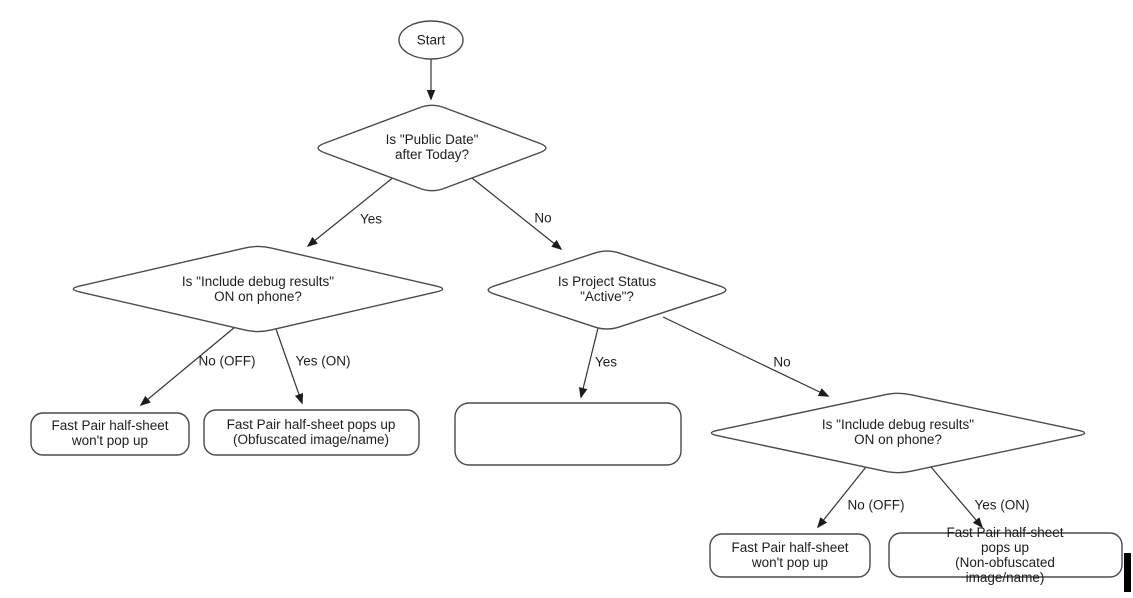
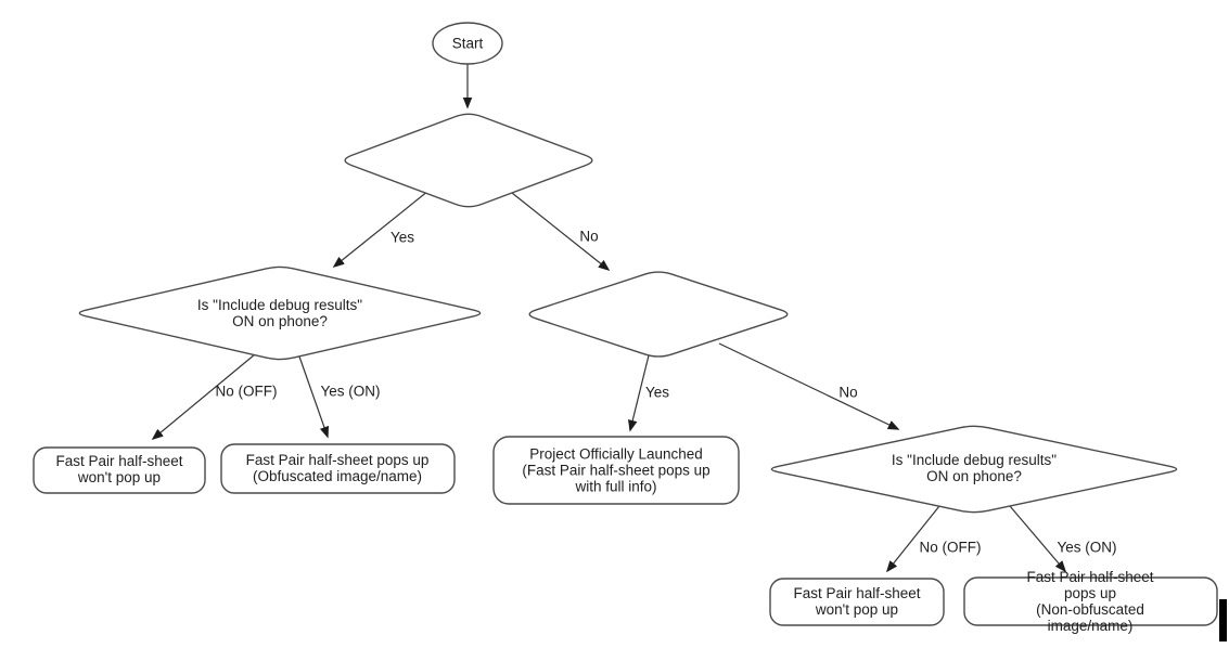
  Start
- Is "Public Date"
- after Today?
  Is "Include debug results"
  ON on phone?
- Is Project Status
- "Active"?
  Is "Include debug results"
  ON on phone?
  Fast Pair half-sheet
  won't pop up
  Fast Pair half-sheet pops up
  (Obfuscated image/name)
+ Project Officially Launched
+ (Fast Pair half-sheet pops up
+ with full info)
  Fast Pair half-sheet
  won't pop up
  Fast Pair half-sheet pops up
  (Non-obfuscated image/name)
  Yes
  No
  No (OFF)
  Yes (ON)
  Yes
  No
  No (OFF)
  Yes (ON)
